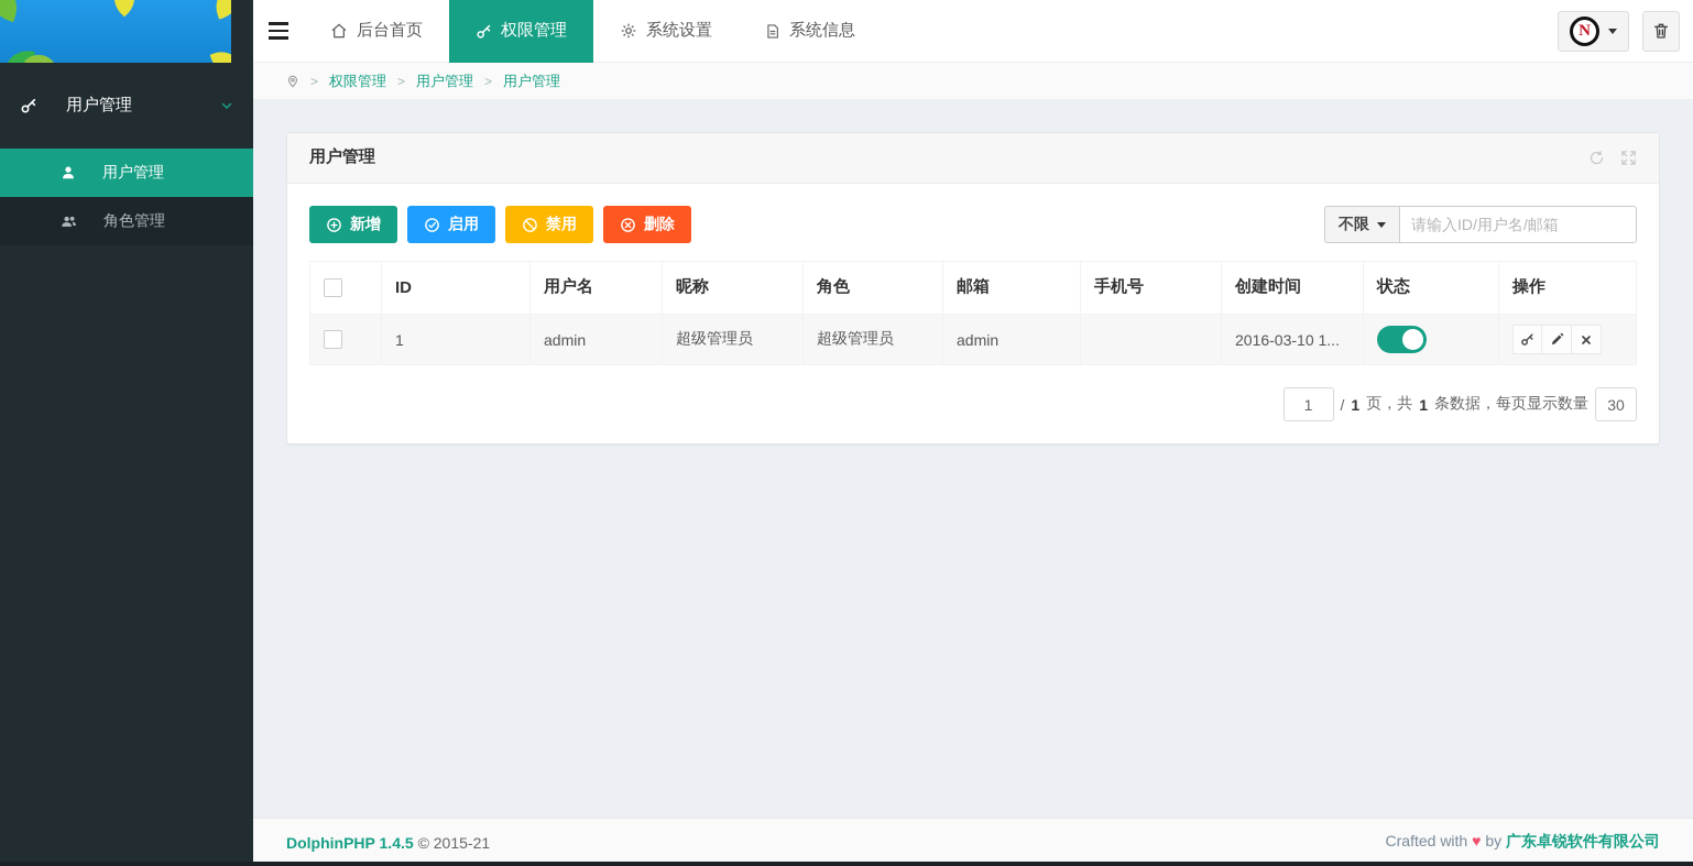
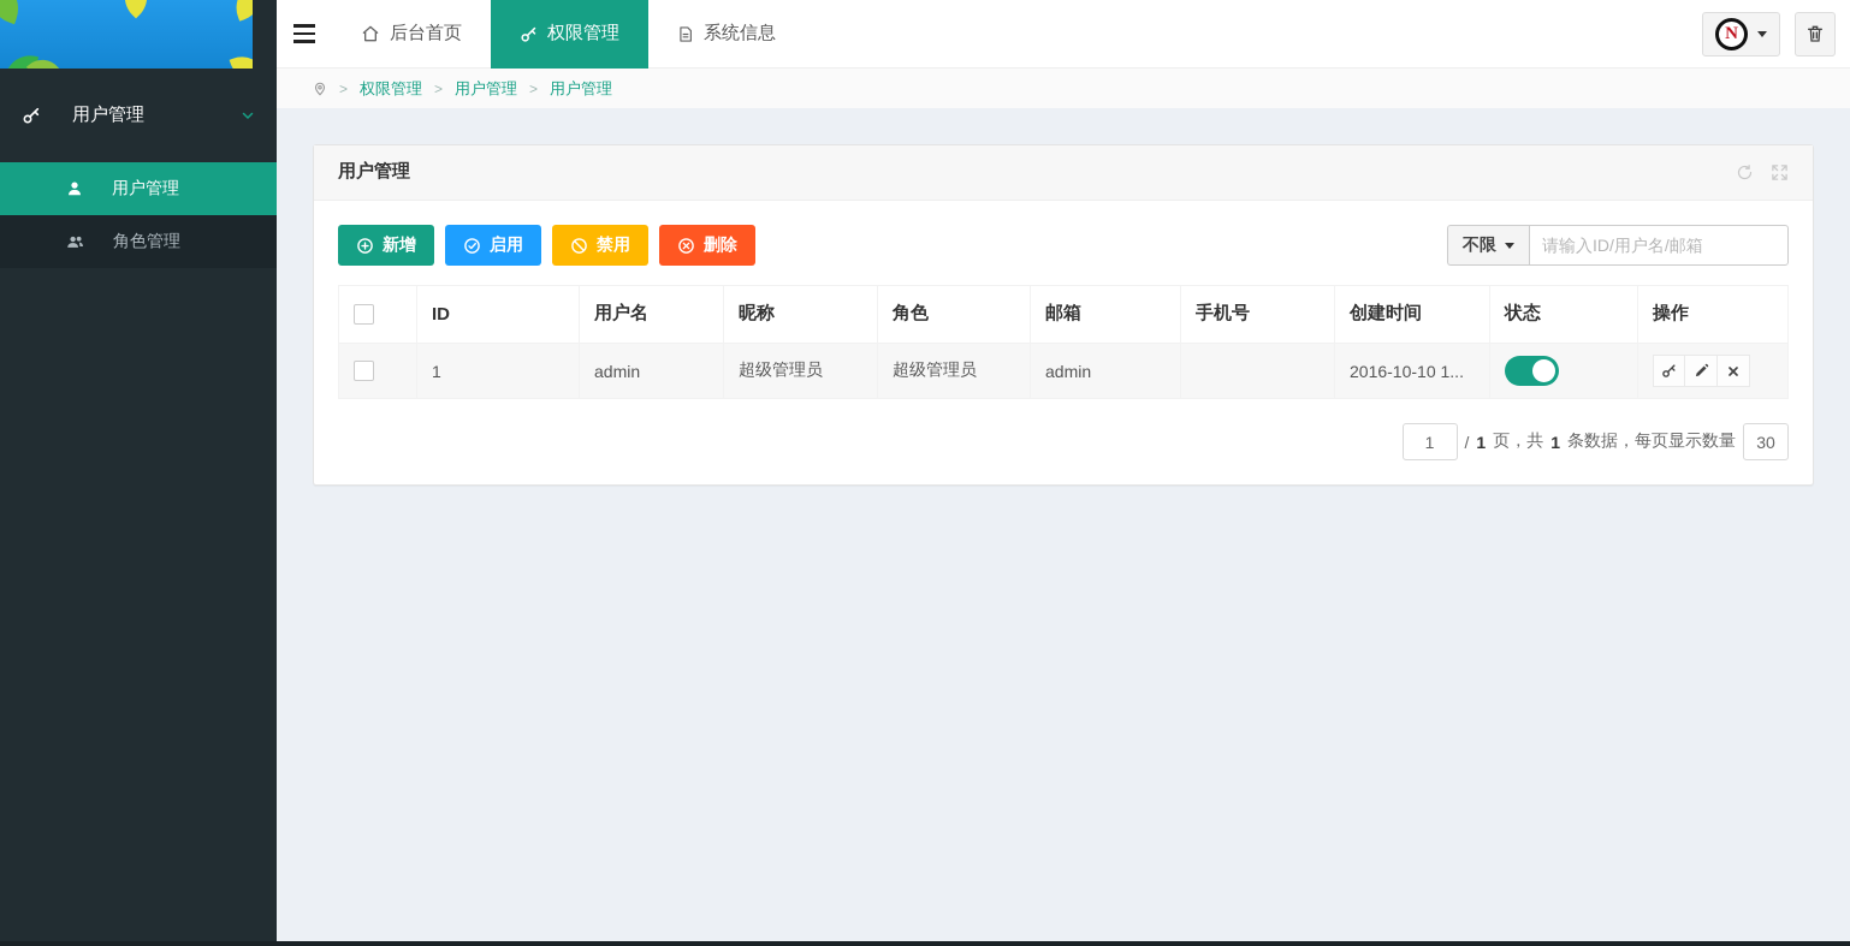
  用户管理
  用户管理
  角色管理
  后台首页
  权限管理
- 系统设置
  系统信息
  N
  >
  权限管理
  >
  用户管理
  >
  用户管理
  用户管理
  新增
  启用
  禁用
  删除
  不限
  请输入ID/用户名/邮箱
  	ID	用户名	昵称	角色	邮箱	手机号	创建时间	状态	操作
- 	1	admin	超级管理员	超级管理员	admin		2016-03-10 1...
+ 	1	admin	超级管理员	超级管理员	admin		2016-10-10 1...
  1
  /
  1
  页，共
  1
  条数据，每页显示数量
  30
- DolphinPHP 1.4.5 © 2015-21
- Crafted with ♥ by 广东卓锐软件有限公司
